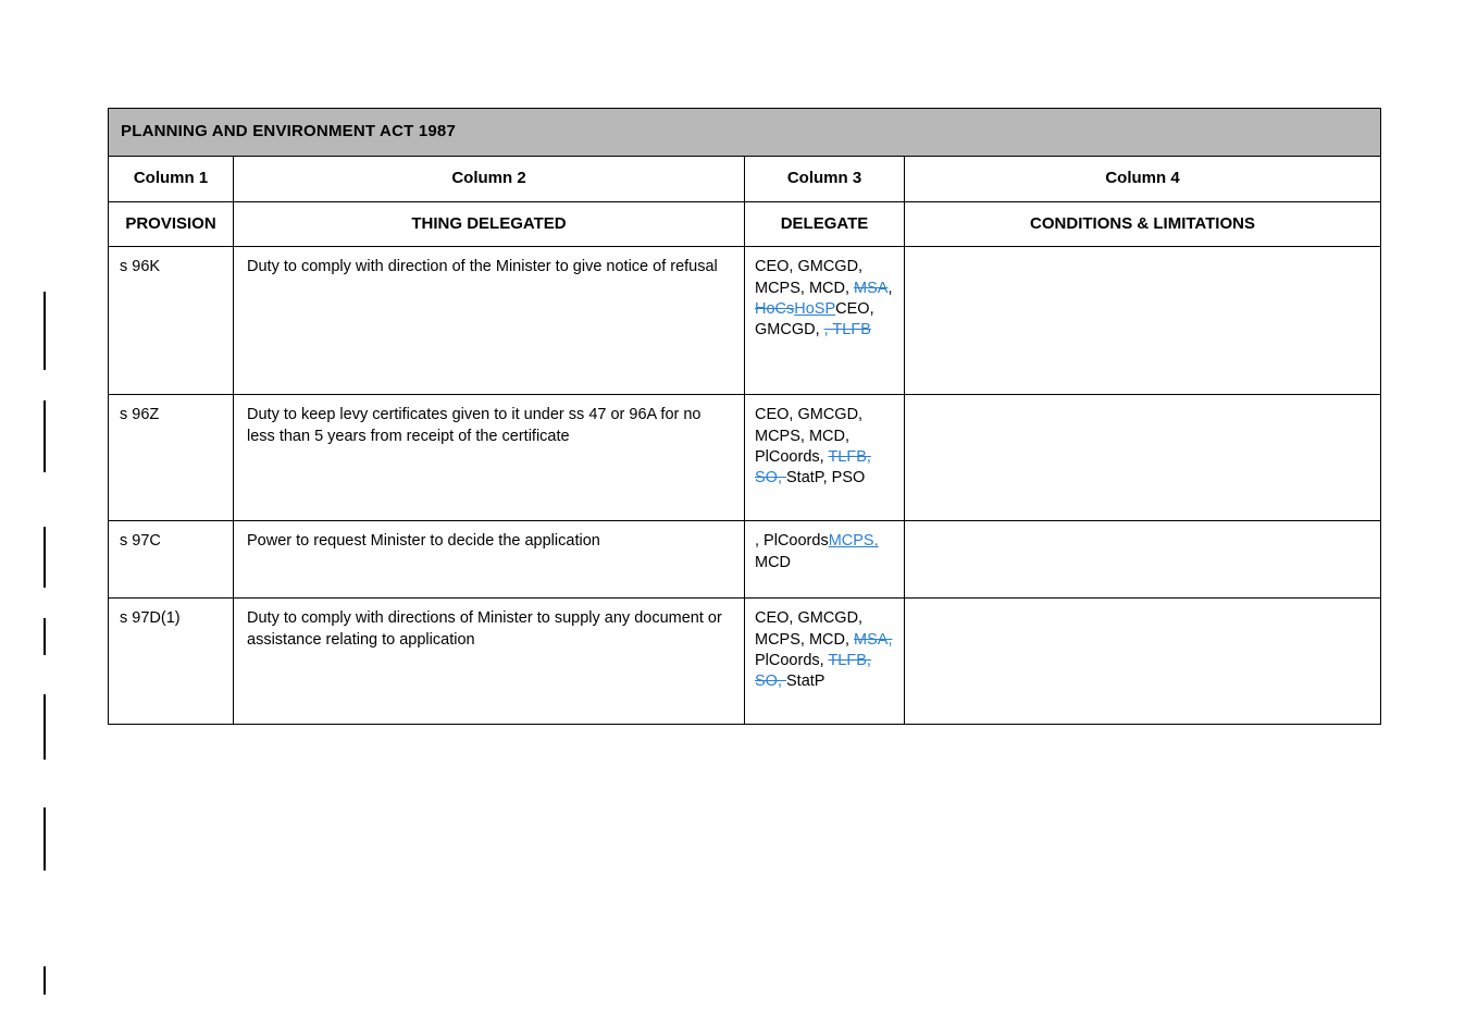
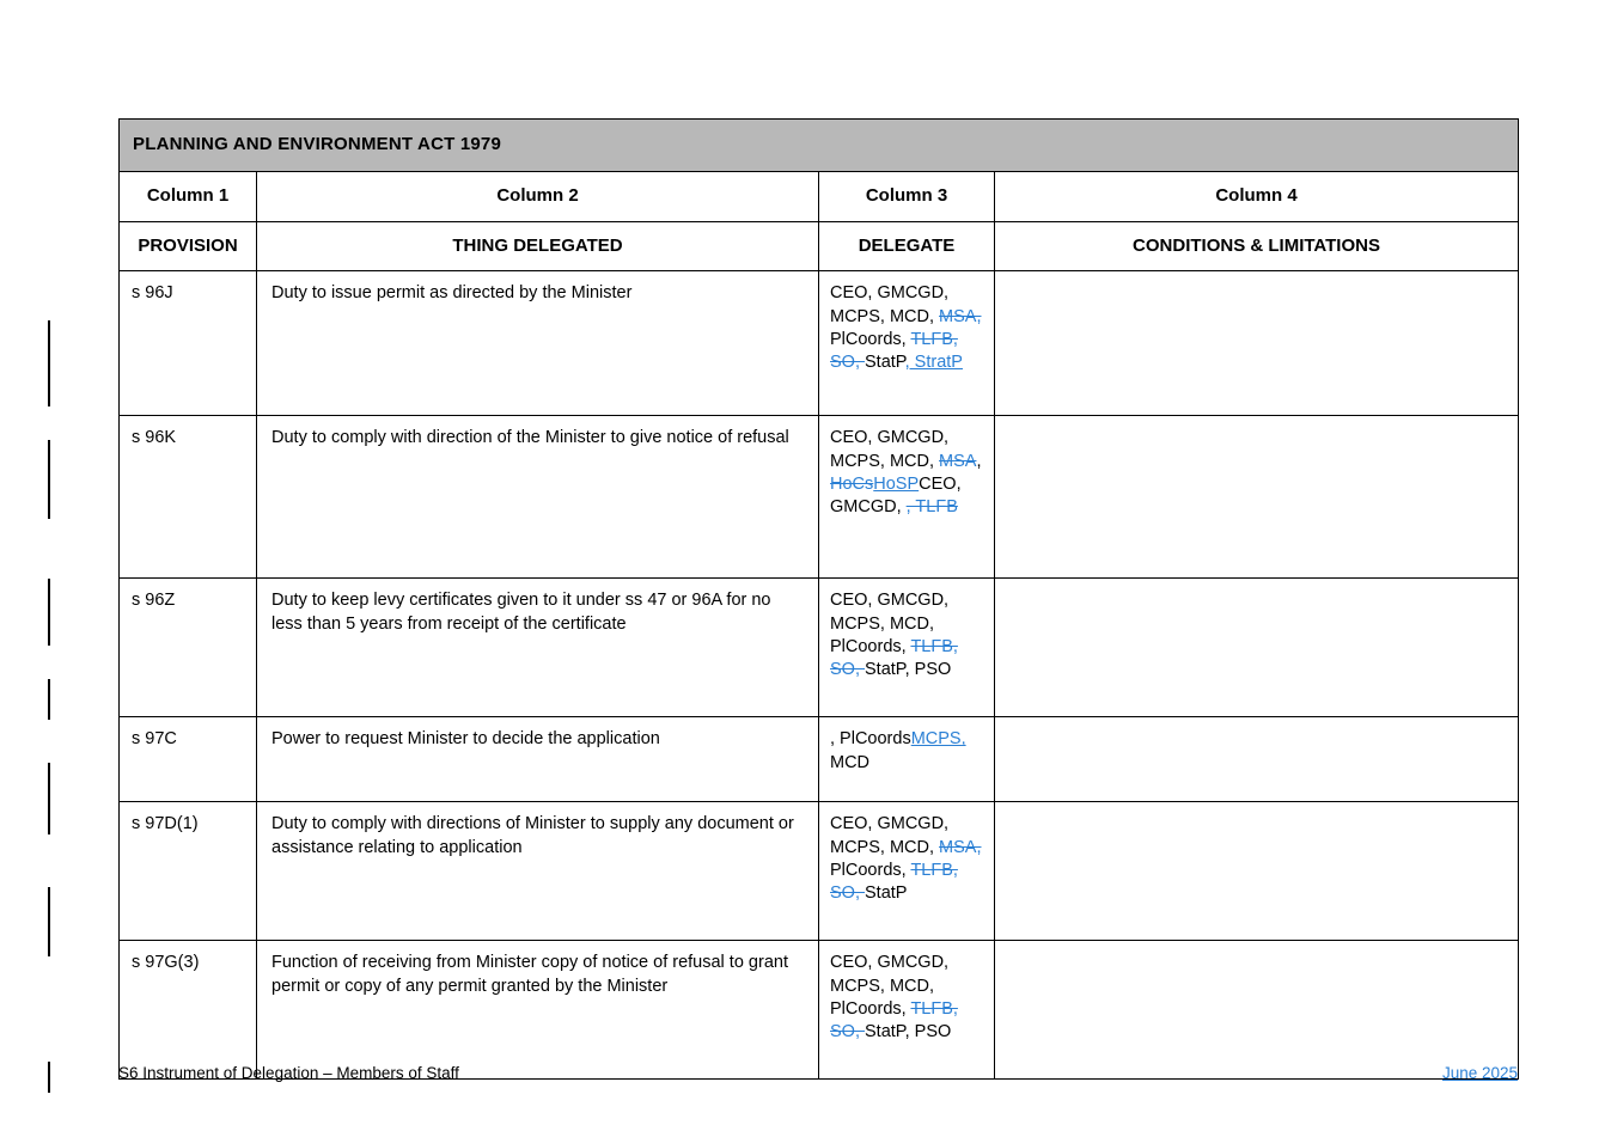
- PLANNING AND ENVIRONMENT ACT 1987
+ PLANNING AND ENVIRONMENT ACT 1979
  Column 1	Column 2	Column 3	Column 4
  PROVISION	THING DELEGATED	DELEGATE	CONDITIONS & LIMITATIONS
+ s 96J	Duty to issue permit as directed by the Minister	CEO, GMCGD, MCPS, MCD, MSA, PlCoords, TLFB, SO, StatP, StratP
  s 96K	Duty to comply with direction of the Minister to give notice of refusal	CEO, GMCGD, MCPS, MCD, MSA, HoCsHoSPCEO, GMCGD, , TLFB
  s 96Z	Duty to keep levy certificates given to it under ss 47 or 96A for no less than 5 years from receipt of the certificate	CEO, GMCGD, MCPS, MCD, PlCoords, TLFB, SO, StatP, PSO
  s 97C	Power to request Minister to decide the application	, PlCoordsMCPS, MCD
  s 97D(1)	Duty to comply with directions of Minister to supply any document or assistance relating to application	CEO, GMCGD, MCPS, MCD, MSA, PlCoords, TLFB, SO, StatP
+ s 97G(3)	Function of receiving from Minister copy of notice of refusal to grant permit or copy of any permit granted by the Minister	CEO, GMCGD, MCPS, MCD, PlCoords, TLFB, SO, StatP, PSO
+ S6 Instrument of Delegation – Members of Staff
+ June 2025
